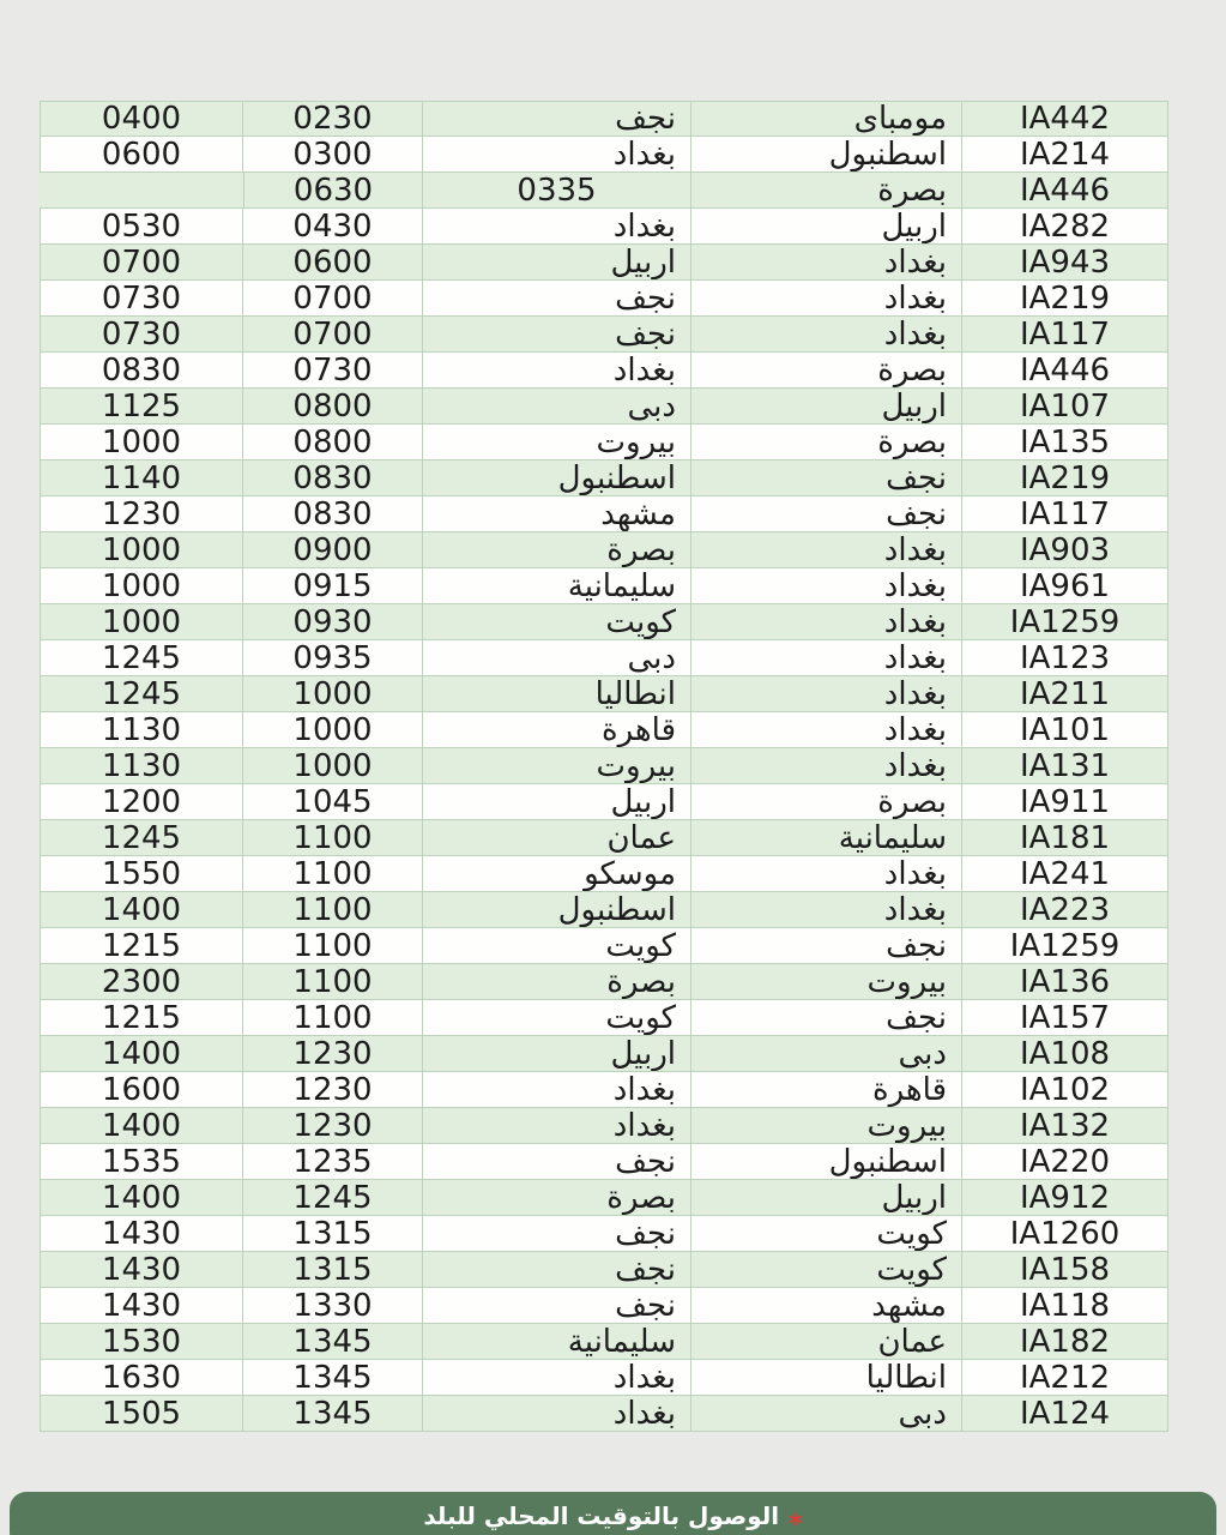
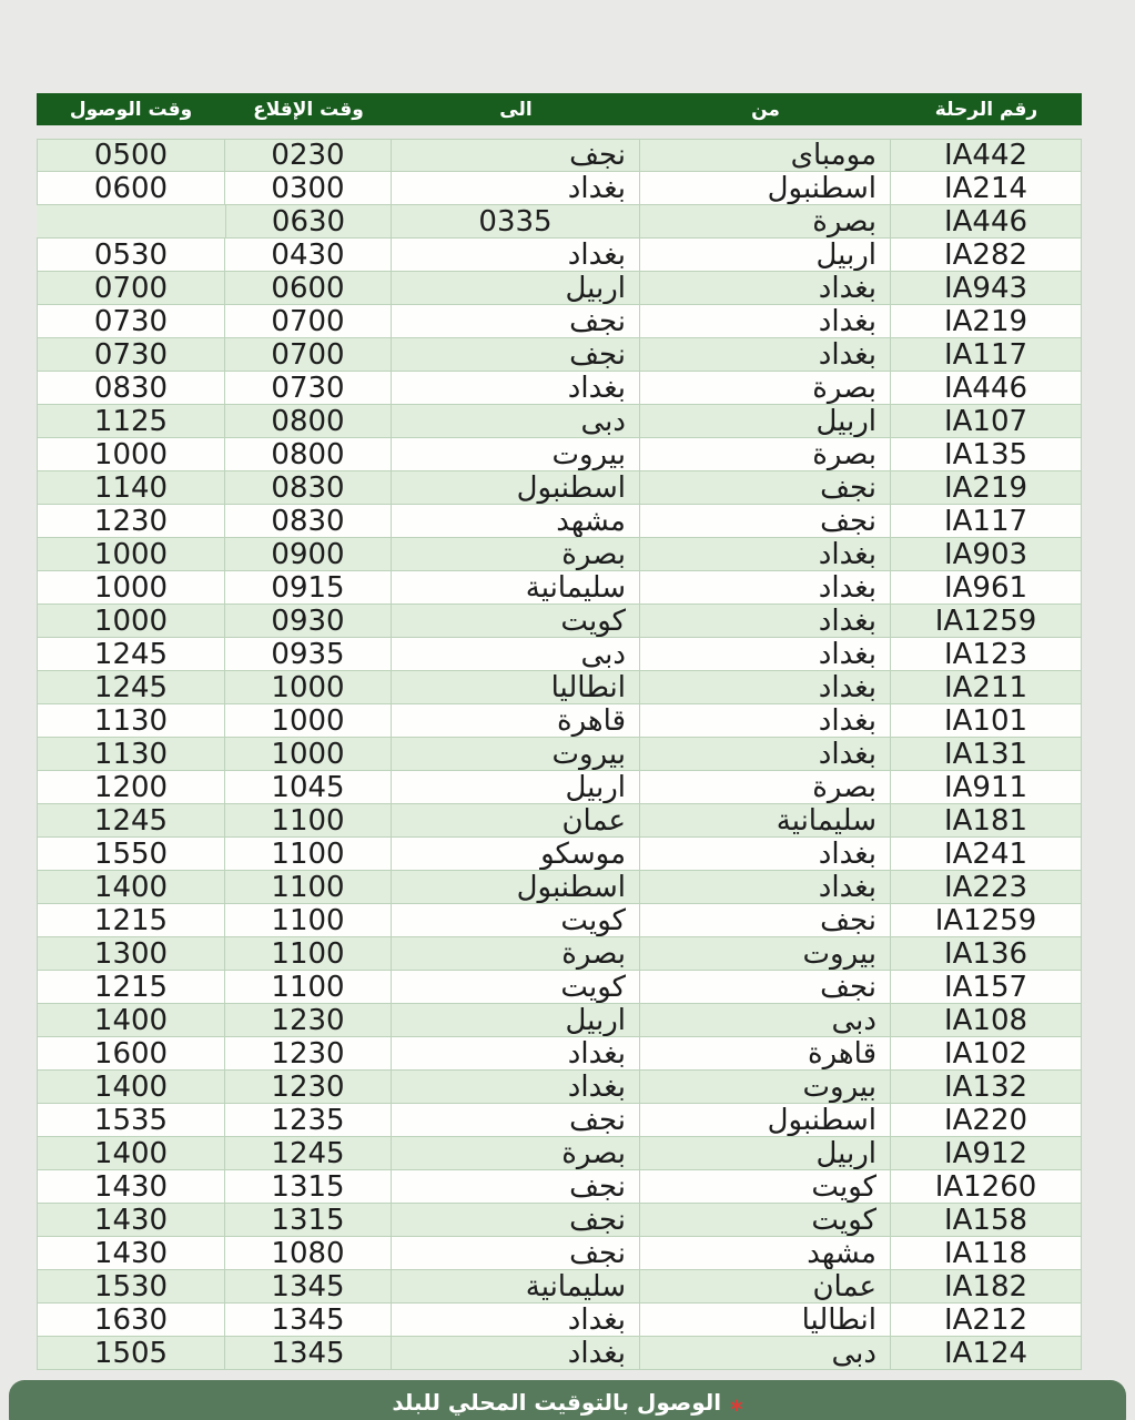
+ رقم الرحلة
+ من
+ الى
+ وقت الإقلاع
+ وقت الوصول
  IA442
  مومباى
  نجف
  0230
- 0400
+ 0500
  IA214
  اسطنبول
  بغداد
  0300
  0600
  IA446
  بصرة
  0335
  0630
  IA282
  اربيل
  بغداد
  0430
  0530
  IA943
  بغداد
  اربيل
  0600
  0700
  IA219
  بغداد
  نجف
  0700
  0730
  IA117
  بغداد
  نجف
  0700
  0730
  IA446
  بصرة
  بغداد
  0730
  0830
  IA107
  اربيل
  دبى
  0800
  1125
  IA135
  بصرة
  بيروت
  0800
  1000
  IA219
  نجف
  اسطنبول
  0830
  1140
  IA117
  نجف
  مشهد
  0830
  1230
  IA903
  بغداد
  بصرة
  0900
  1000
  IA961
  بغداد
  سليمانية
  0915
  1000
  IA1259
  بغداد
  كويت
  0930
  1000
  IA123
  بغداد
  دبى
  0935
  1245
  IA211
  بغداد
  انطاليا
  1000
  1245
  IA101
  بغداد
  قاهرة
  1000
  1130
  IA131
  بغداد
  بيروت
  1000
  1130
  IA911
  بصرة
  اربيل
  1045
  1200
  IA181
  سليمانية
  عمان
  1100
  1245
  IA241
  بغداد
  موسكو
  1100
  1550
  IA223
  بغداد
  اسطنبول
  1100
  1400
  IA1259
  نجف
  كويت
  1100
  1215
  IA136
  بيروت
  بصرة
  1100
- 2300
+ 1300
  IA157
  نجف
  كويت
  1100
  1215
  IA108
  دبى
  اربيل
  1230
  1400
  IA102
  قاهرة
  بغداد
  1230
  1600
  IA132
  بيروت
  بغداد
  1230
  1400
  IA220
  اسطنبول
  نجف
  1235
  1535
  IA912
  اربيل
  بصرة
  1245
  1400
  IA1260
  كويت
  نجف
  1315
  1430
  IA158
  كويت
  نجف
  1315
  1430
  IA118
  مشهد
  نجف
- 1330
+ 1080
  1430
  IA182
  عمان
  سليمانية
  1345
  1530
  IA212
  انطاليا
  بغداد
  1345
  1630
  IA124
  دبى
  بغداد
  1345
  1505
  *
  الوصول بالتوقيت المحلي للبلد
